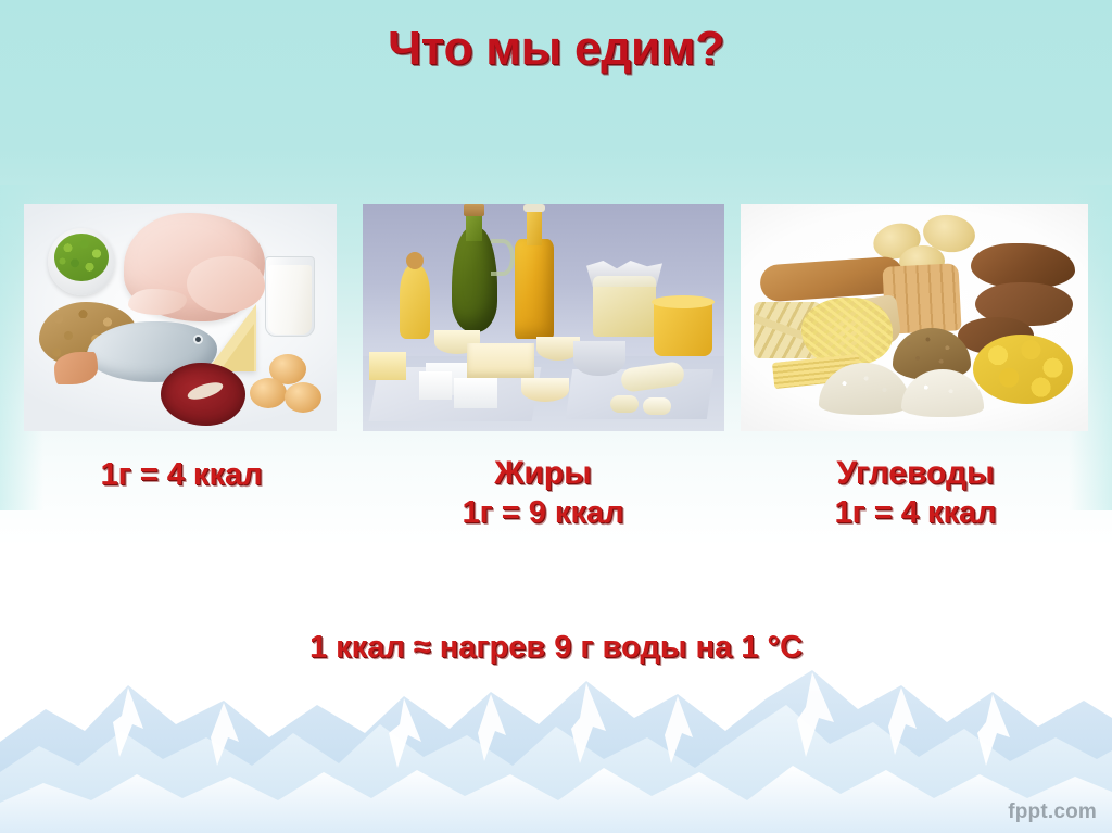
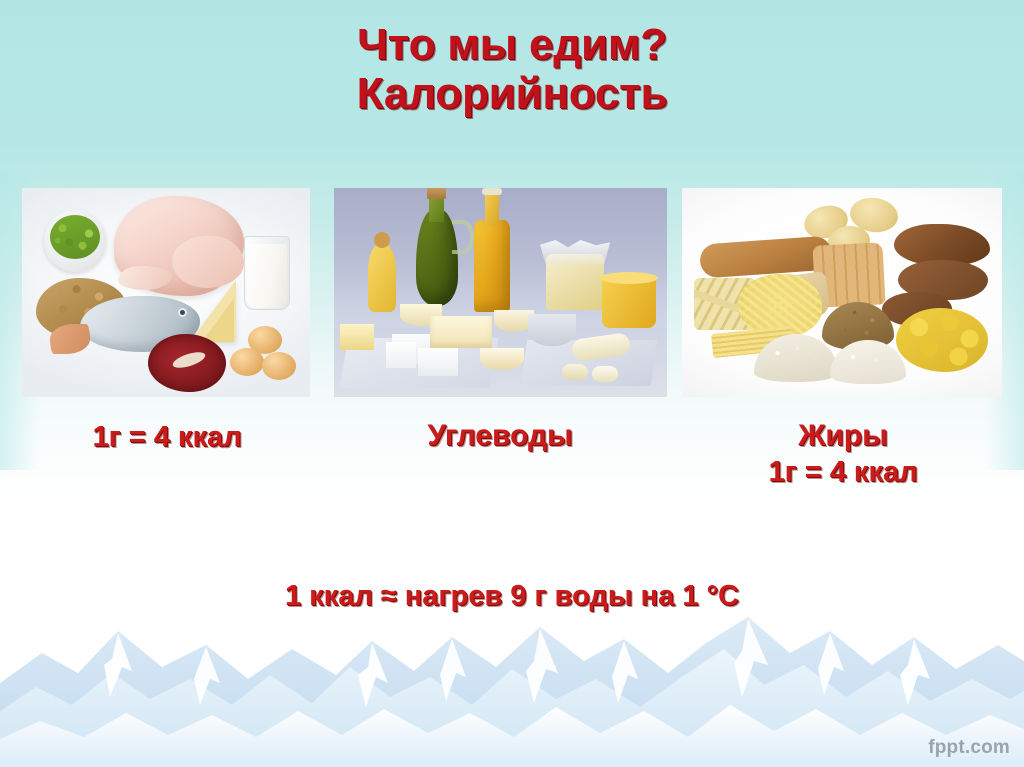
  Что мы едим?
+ Калорийность
  1г = 4 ккал
- Жиры
+ Углеводы
- 1г = 9 ккал
- Углеводы
+ Жиры
  1г = 4 ккал
  1 ккал ≈ нагрев 9 г воды на 1 °C
  fppt.com
